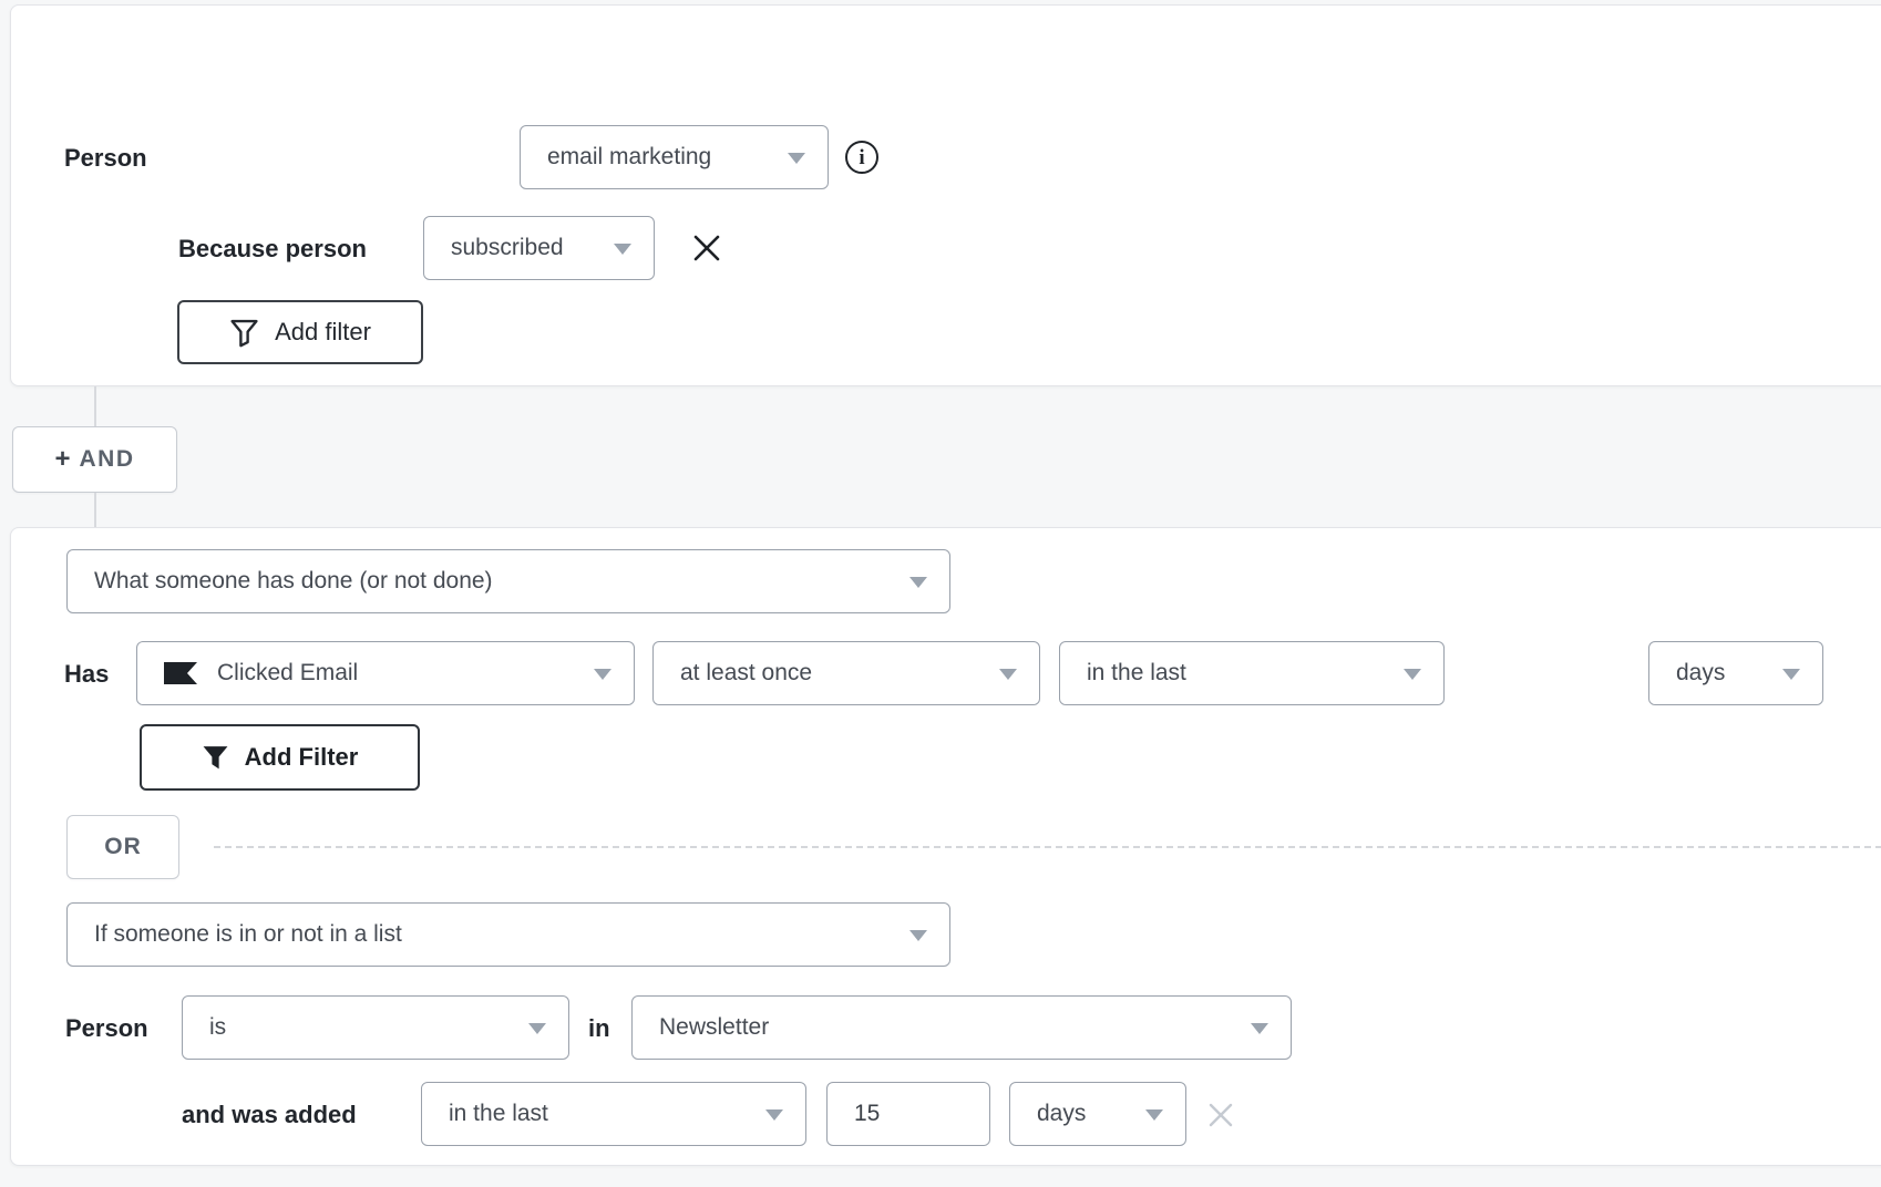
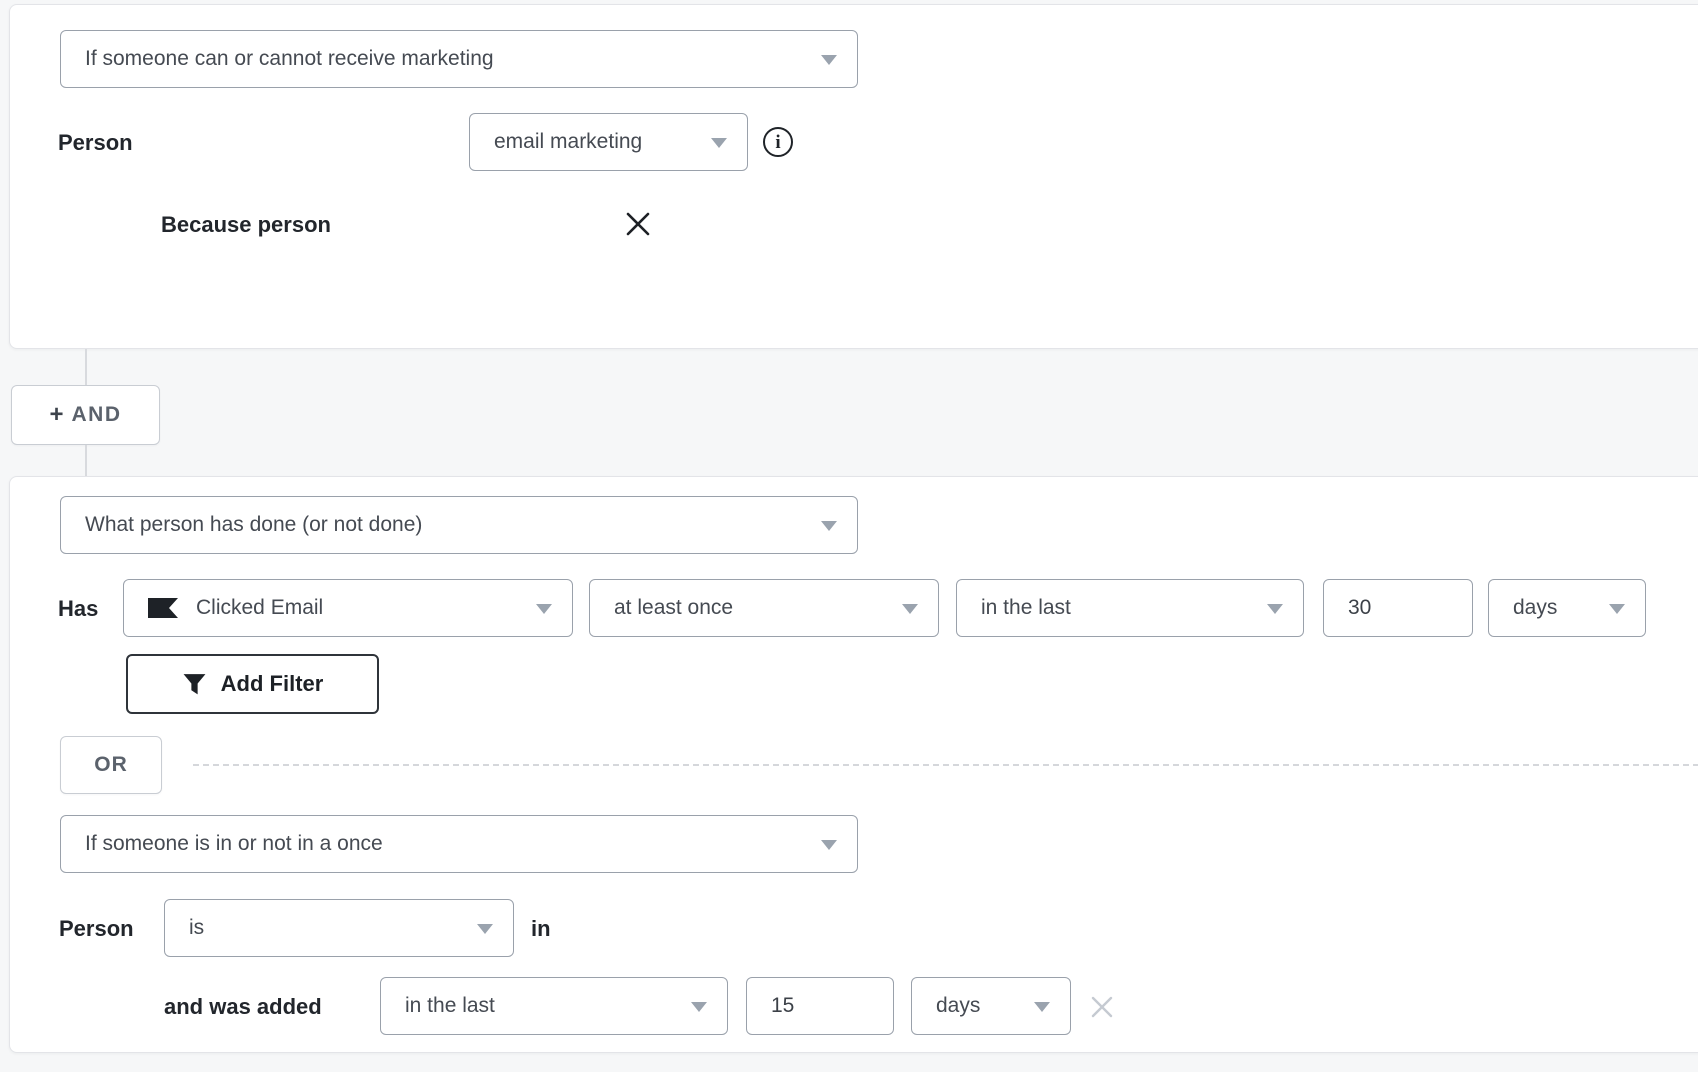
+ If someone can or cannot receive marketing
  Person
  email marketing
  i
  Because person
- subscribed
- Add filter
  +
  AND
- What someone has done (or not done)
+ What person has done (or not done)
  Has
  Clicked Email
  at least once
  in the last
+ 30
  days
  Add Filter
  OR
- If someone is in or not in a list
+ If someone is in or not in a once
  Person
  is
  in
- Newsletter
  and was added
  in the last
  15
  days
